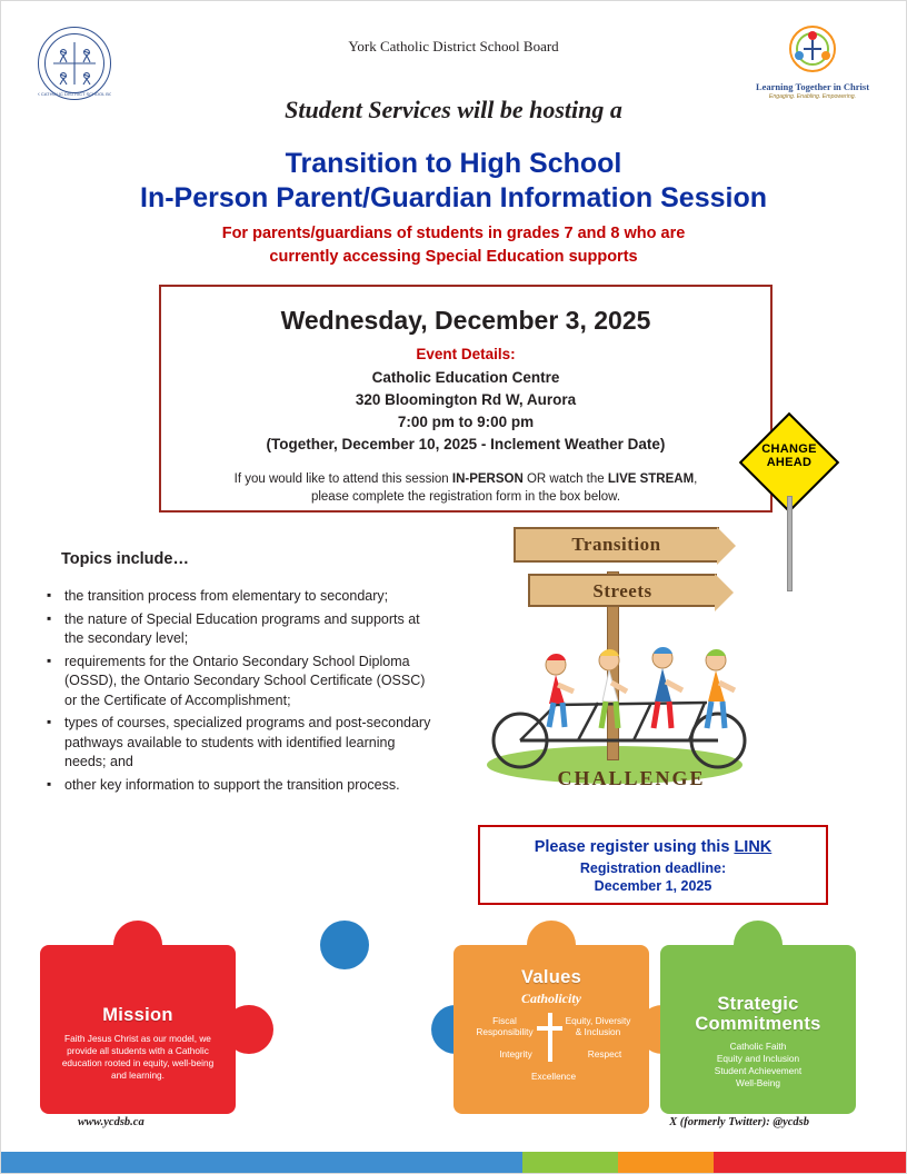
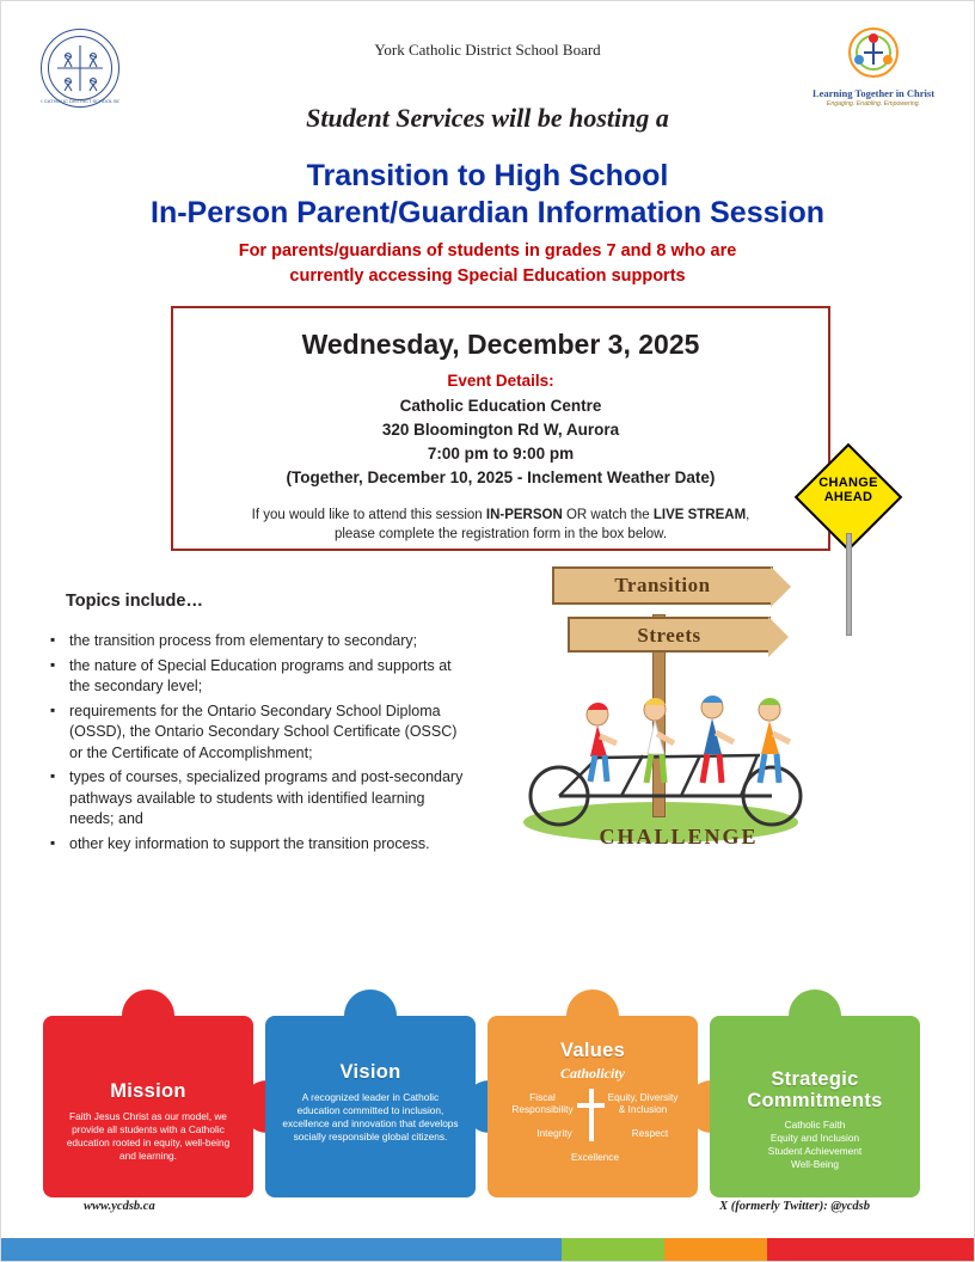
  York Catholic District School Board
  Learning Together in Christ
  Student Services will be hosting a
  Transition to High School
  In-Person Parent/Guardian Information Session
  For parents/guardians of students in grades 7 and 8 who are
  currently accessing Special Education supports
  Wednesday, December 3, 2025
  Event Details:
  Catholic Education Centre
  320 Bloomington Rd W, Aurora
  7:00 pm to 9:00 pm
  (Together, December 10, 2025 - Inclement Weather Date)
  If you would like to attend this session IN-PERSON OR watch the LIVE STREAM,
  please complete the registration form in the box below.
  Topics include…
  the transition process from elementary to secondary;
  the nature of Special Education programs and supports at the secondary level;
  requirements for the Ontario Secondary School Diploma (OSSD), the Ontario Secondary School Certificate (OSSC) or the Certificate of Accomplishment;
  types of courses, specialized programs and post-secondary pathways available to students with identified learning needs; and
  other key information to support the transition process.
  CHANGE
  AHEAD
  Transition
  Streets
  CHALLENGE
- Please register using this LINK
- Registration deadline:
- December 1, 2025
  Mission
  Faith Jesus Christ as our model, we provide all students with a Catholic education rooted in equity, well-being and learning.
+ Vision
+ A recognized leader in Catholic education committed to inclusion, excellence and innovation that develops socially responsible global citizens.
  Values
  Catholicity
  Fiscal Responsibility
  Equity, Diversity & Inclusion
  Integrity
  Respect
  Excellence
  Strategic Commitments
  Catholic Faith
  Equity and Inclusion
  Student Achievement
  Well-Being
  www.ycdsb.ca
  X (formerly Twitter): @ycdsb
